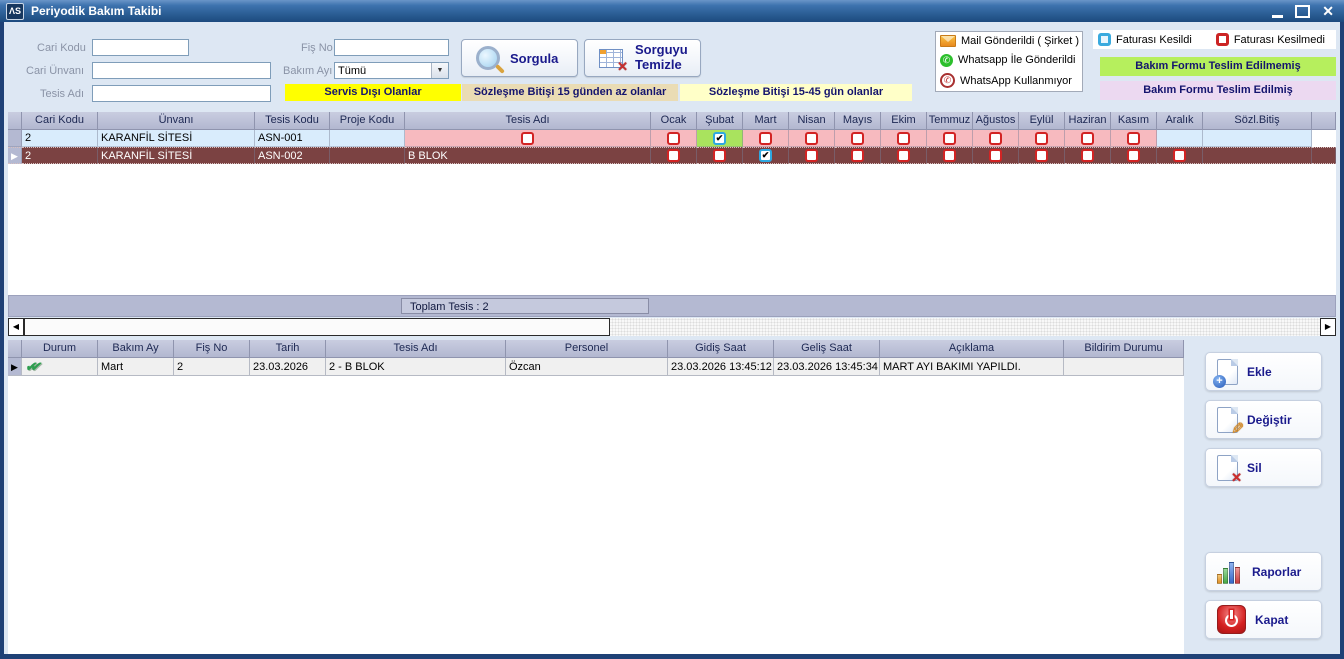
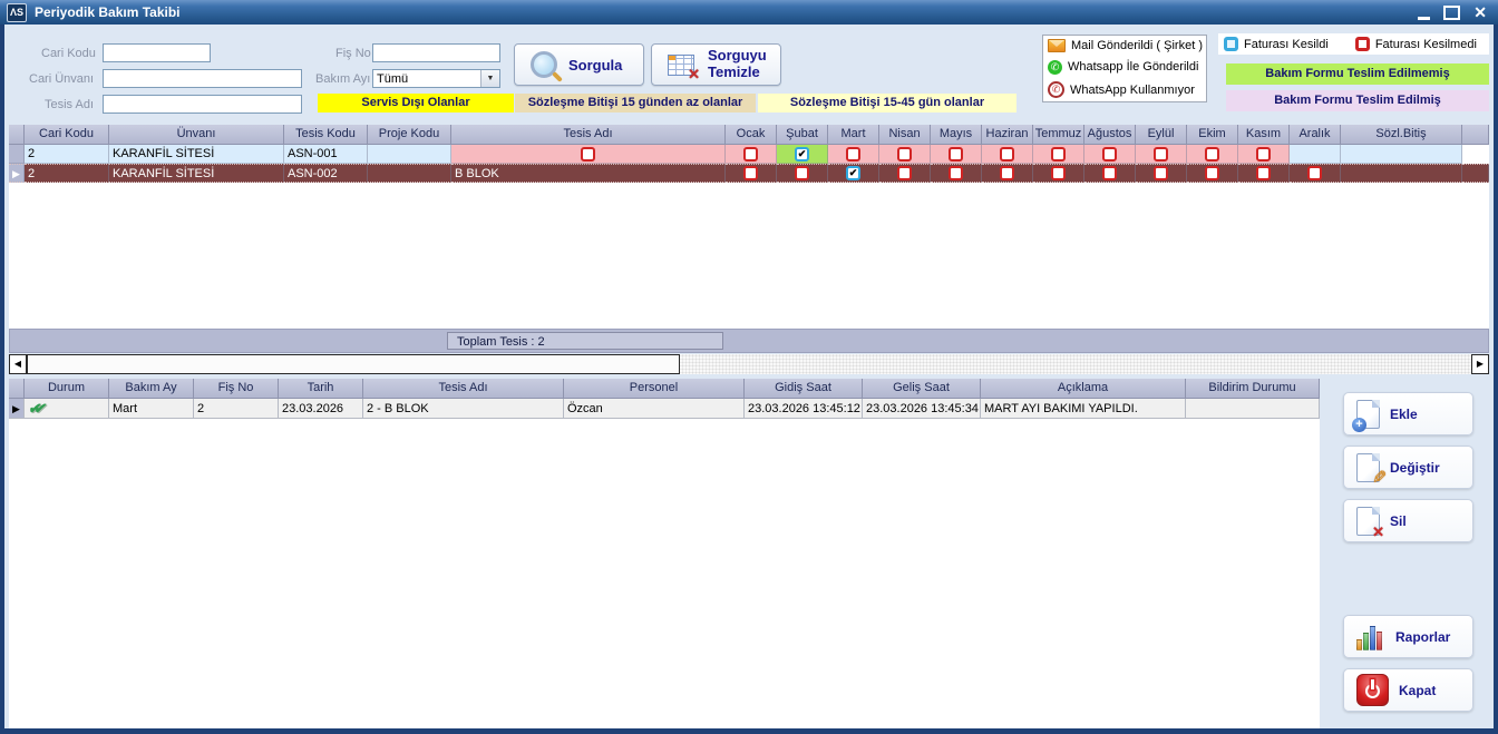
  ΛS
  Periyodik Bakım Takibi
  ✕
  Cari Kodu
  Cari Ünvanı
  Tesis Adı
  Fiş No
  Bakım Ayı
  Tümü
  Sorgula
  Sorguyu Temizle
  Servis Dışı Olanlar
  Sözleşme Bitişi 15 günden az olanlar
  Sözleşme Bitişi 15-45 gün olanlar
  Mail Gönderildi ( Şirket )
  ✆
  Whatsapp İle Gönderildi
  ✆
  WhatsApp Kullanmıyor
  Faturası Kesildi
  Faturası Kesilmedi
  Bakım Formu Teslim Edilmemiş
  Bakım Formu Teslim Edilmiş
  Cari Kodu
  Ünvanı
  Tesis Kodu
  Proje Kodu
  Tesis Adı
  Ocak
  Şubat
  Mart
  Nisan
  Mayıs
- Ekim
+ Haziran
  Temmuz
  Ağustos
  Eylül
- Haziran
+ Ekim
  Kasım
  Aralık
  Sözl.Bitiş
  2
  KARANFİL SİTESİ
  ASN-001
  ✔
  ▶
  2
  KARANFİL SİTESİ
  ASN-002
  B BLOK
  ✔
  Toplam Tesis : 2
  ◀
  ▶
  Durum
  Bakım Ay
  Fiş No
  Tarih
  Tesis Adı
  Personel
  Gidiş Saat
  Geliş Saat
  Açıklama
  Bildirim Durumu
  ▶
  ✔✔
  Mart
  2
  23.03.2026
  2 - B BLOK
  Özcan
  23.03.2026 13:45:12
  23.03.2026 13:45:34
  MART AYI BAKIMI YAPILDI.
  +
  Ekle
  Değiştir
  ✕
  Sil
  Raporlar
  Kapat
